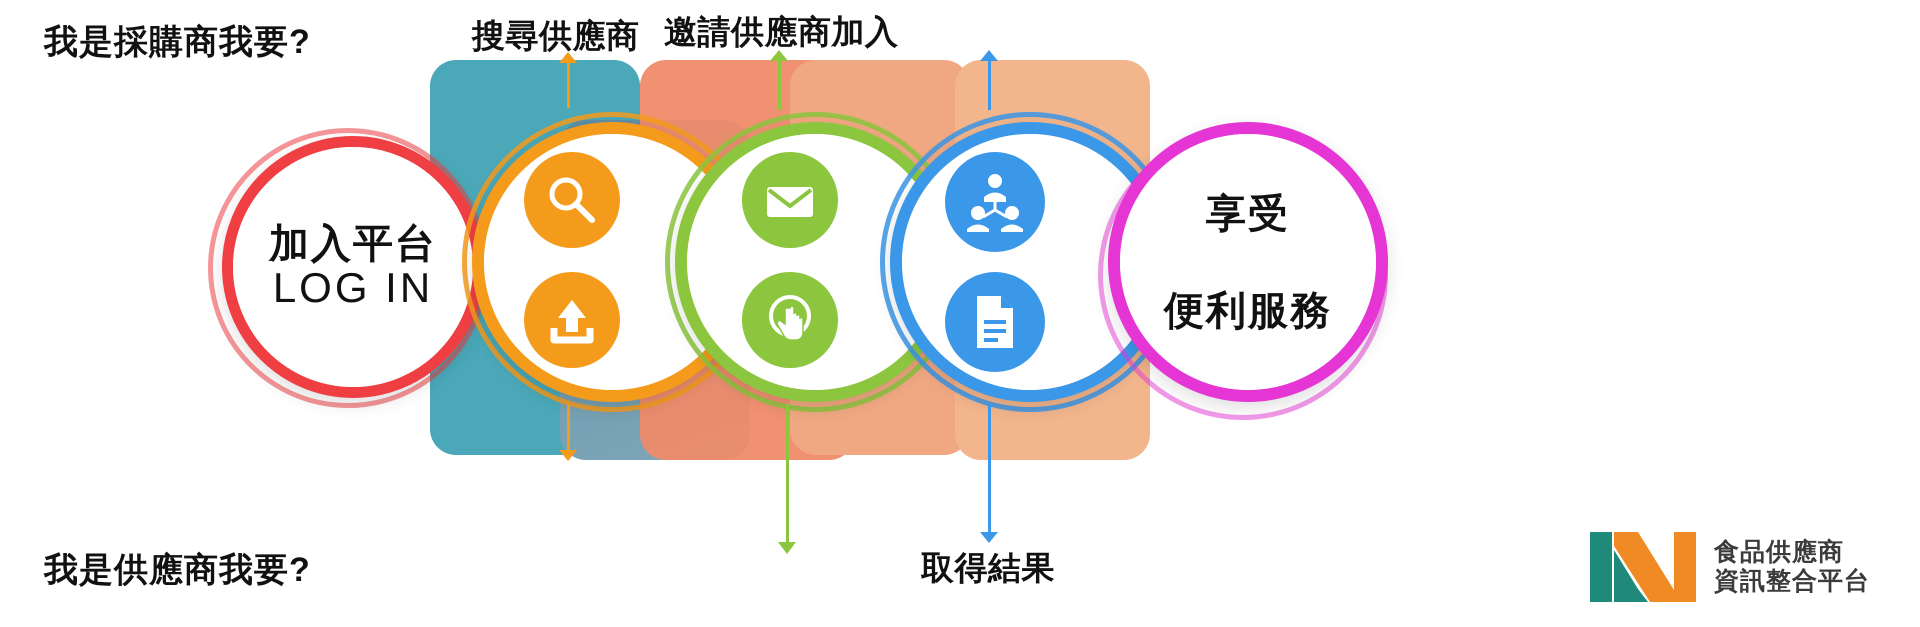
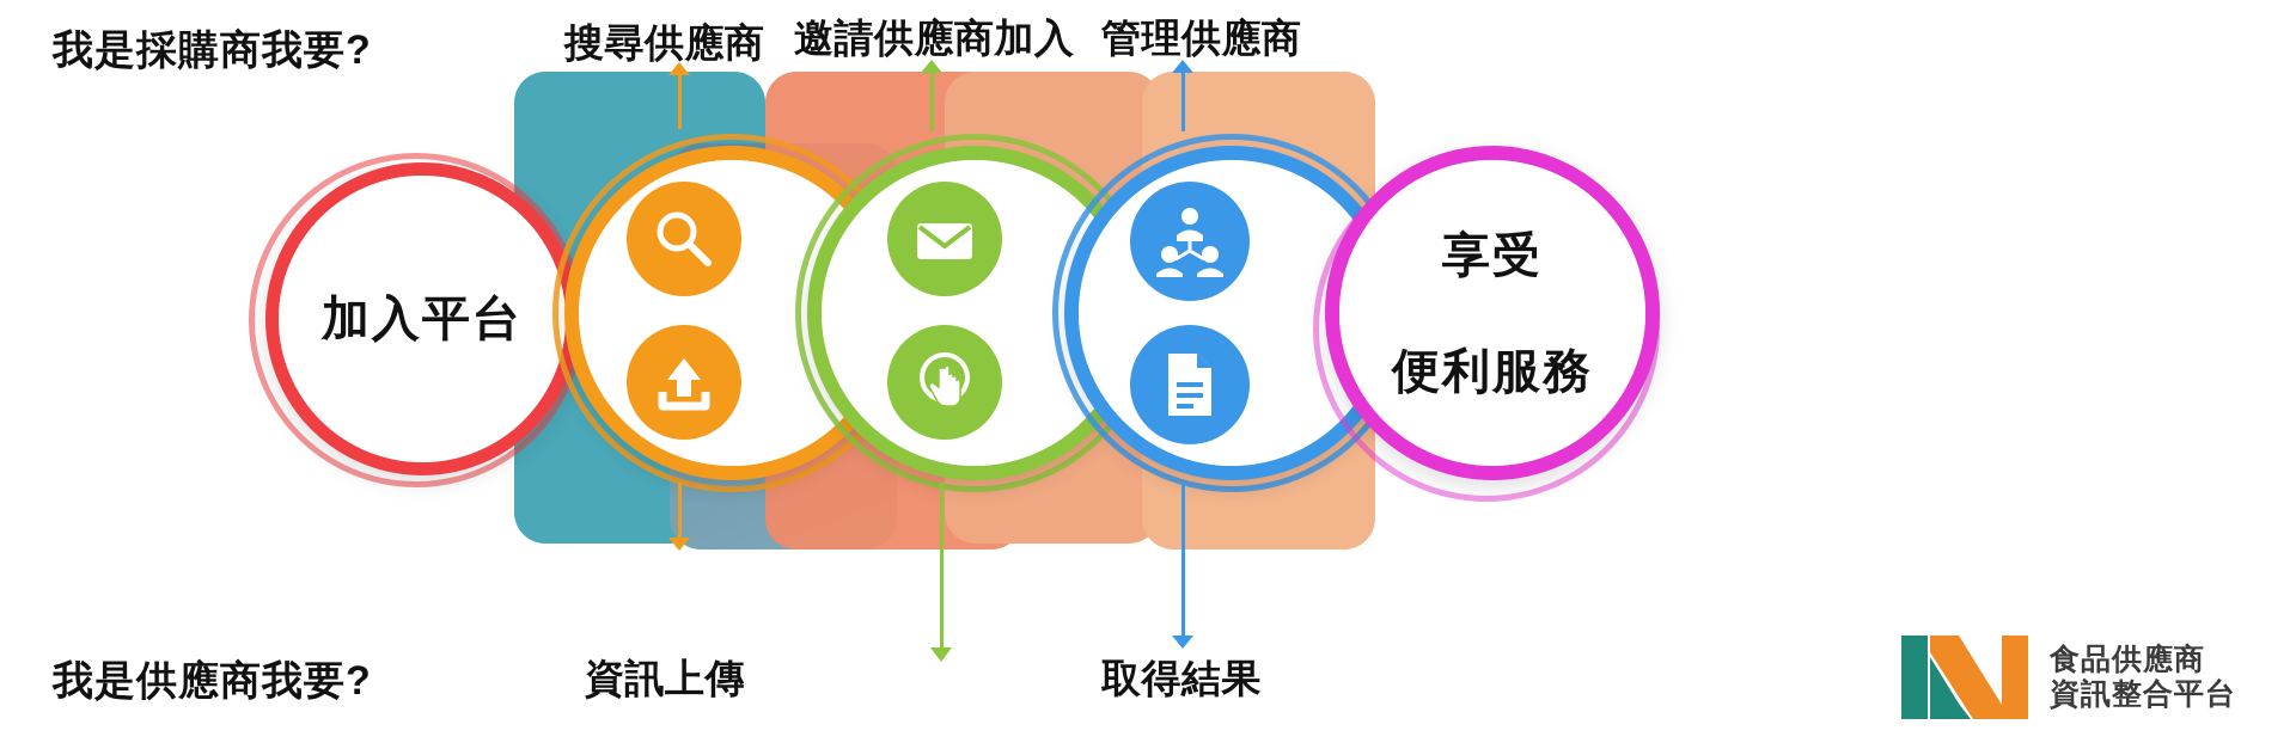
  加入平台
- LOG IN
  享受
  便利服務
  我是採購商我要?
  我是供應商我要?
  搜尋供應商
  邀請供應商加入
+ 管理供應商
+ 資訊上傳
  取得結果
  食品供應商
  資訊整合平台
